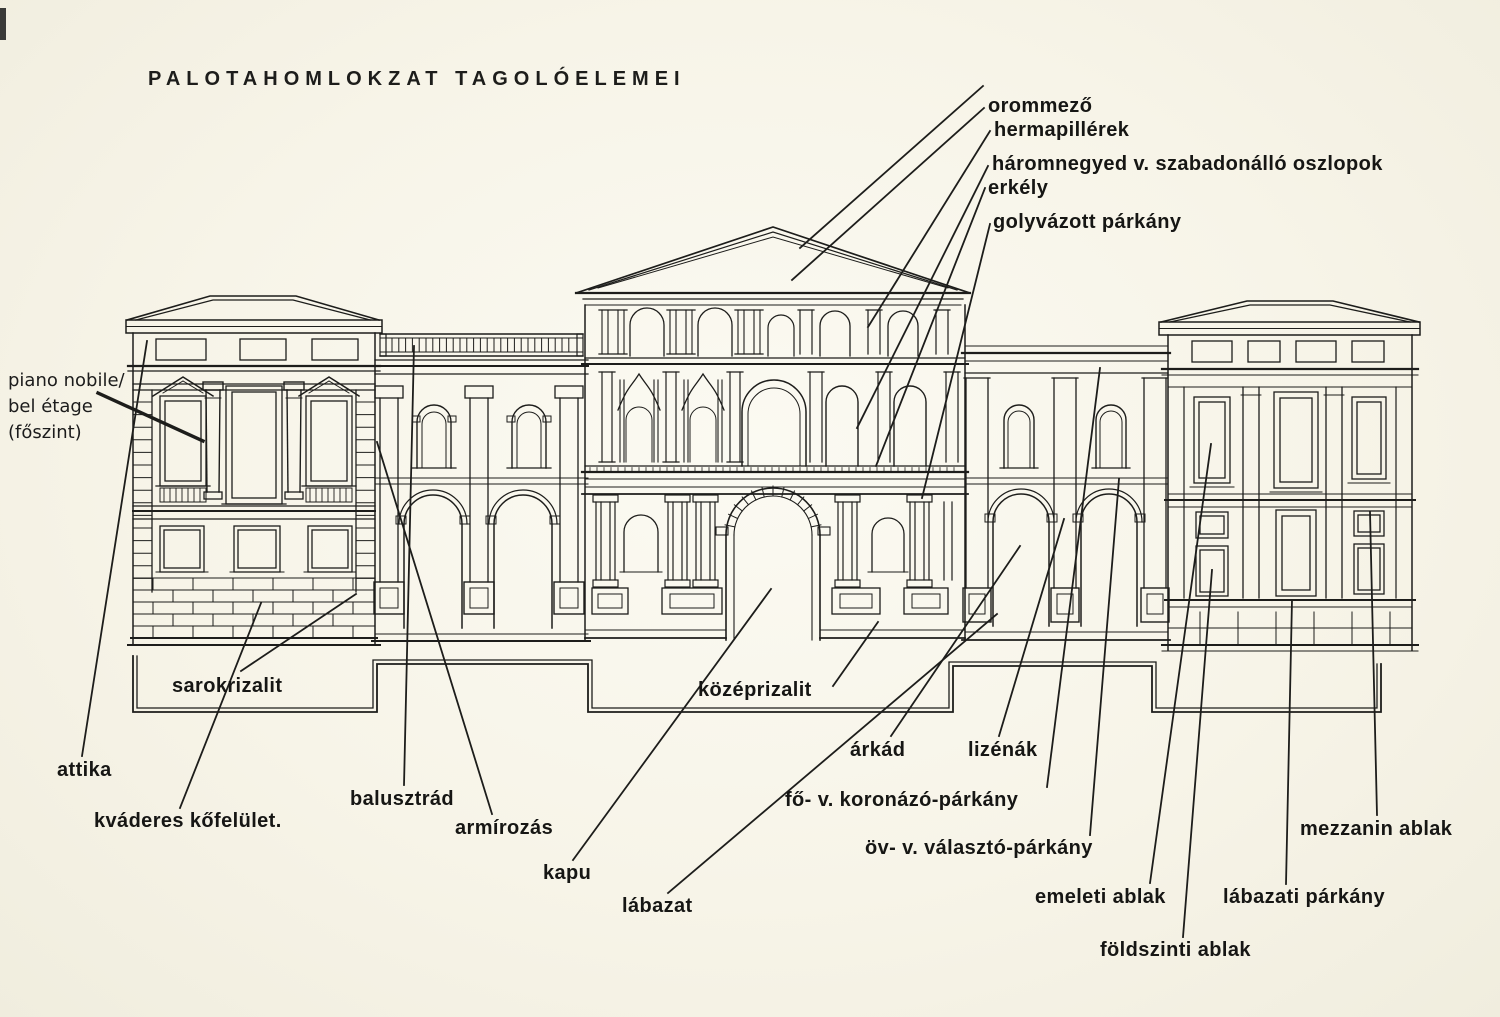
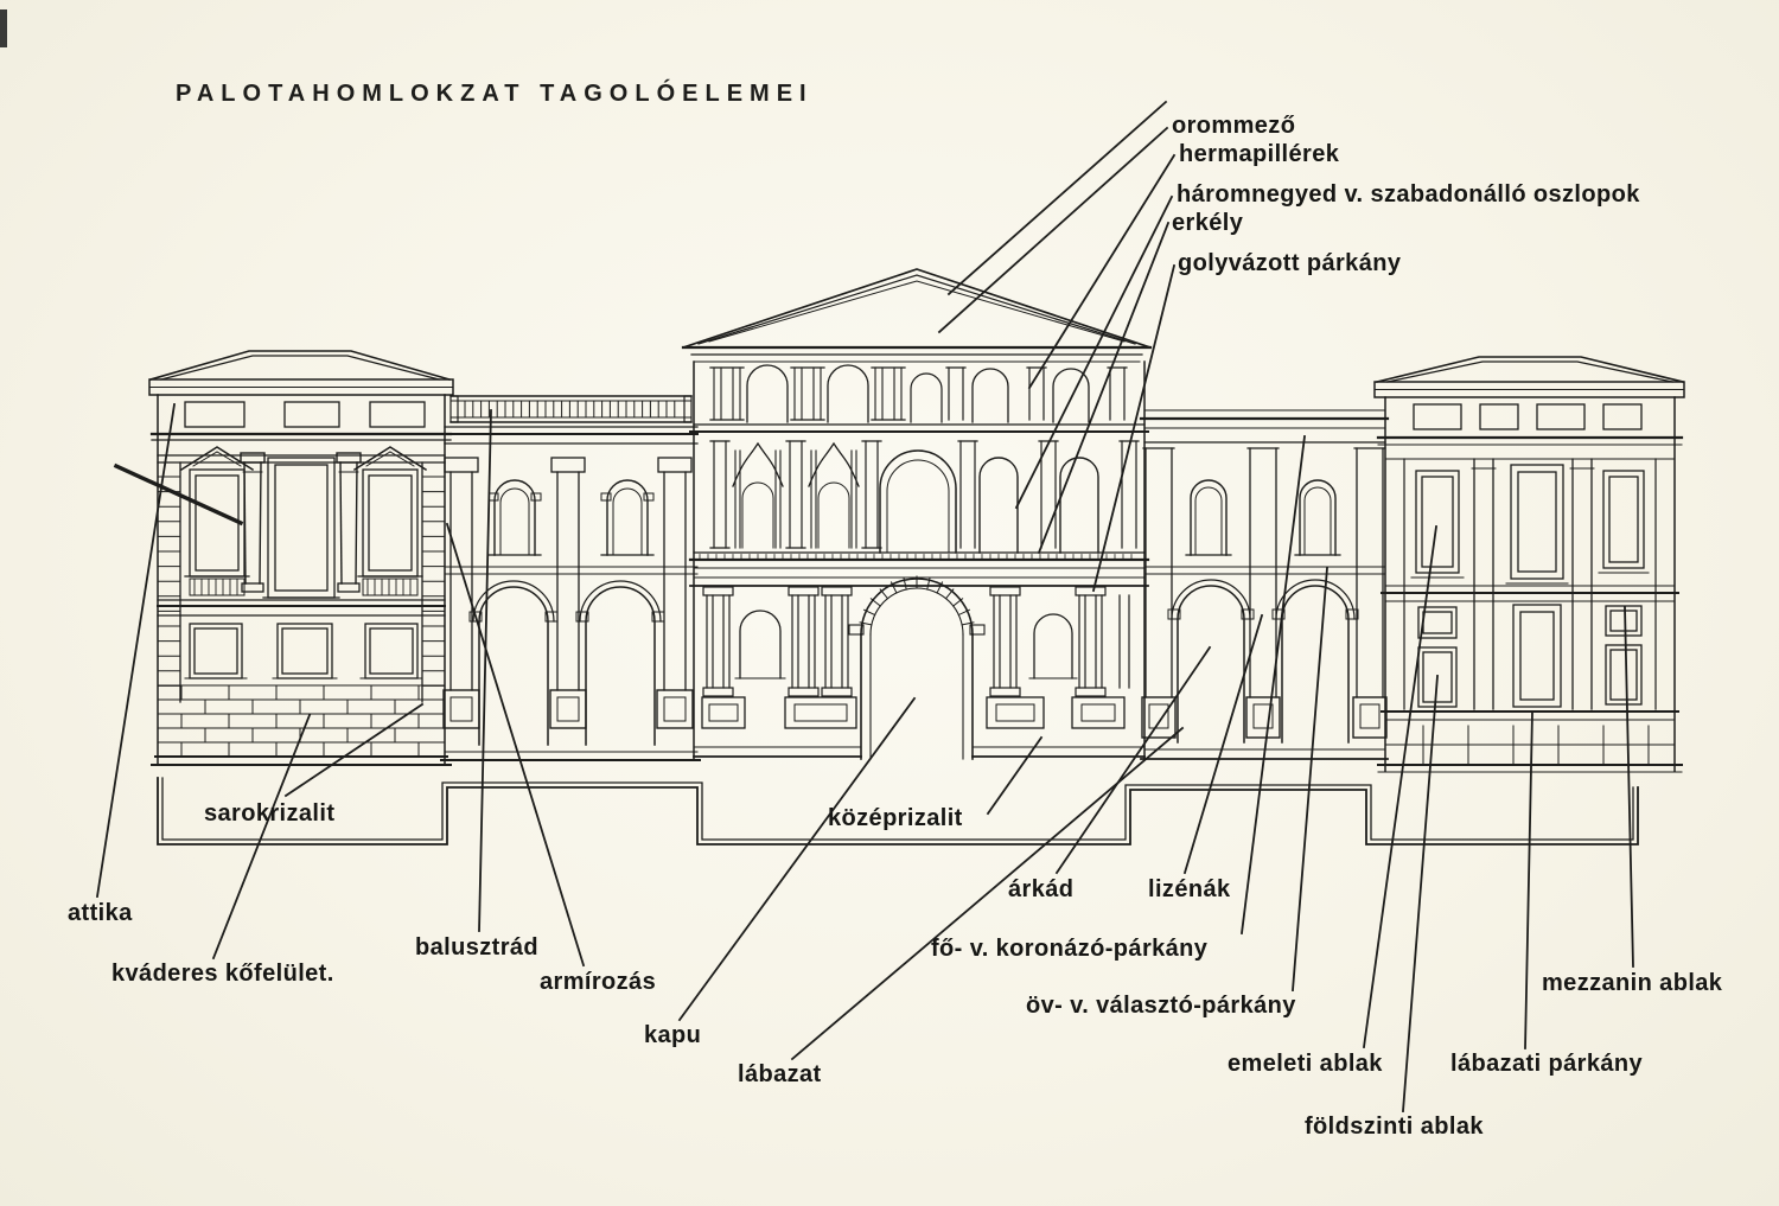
  PALOTAHOMLOKZAT TAGOLÓELEMEI
- piano nobile/
- bel étage
- (főszint)
  orommező
  hermapillérek
  háromnegyed v. szabadonálló oszlopok
  erkély
  golyvázott párkány
  attika
  kváderes kőfelület.
  sarokrizalit
  balusztrád
  armírozás
  kapu
  lábazat
  középrizalit
  árkád
  lizénák
  fő- v. koronázó-párkány
  öv- v. választó-párkány
  emeleti ablak
  földszinti ablak
  lábazati párkány
  mezzanin ablak
